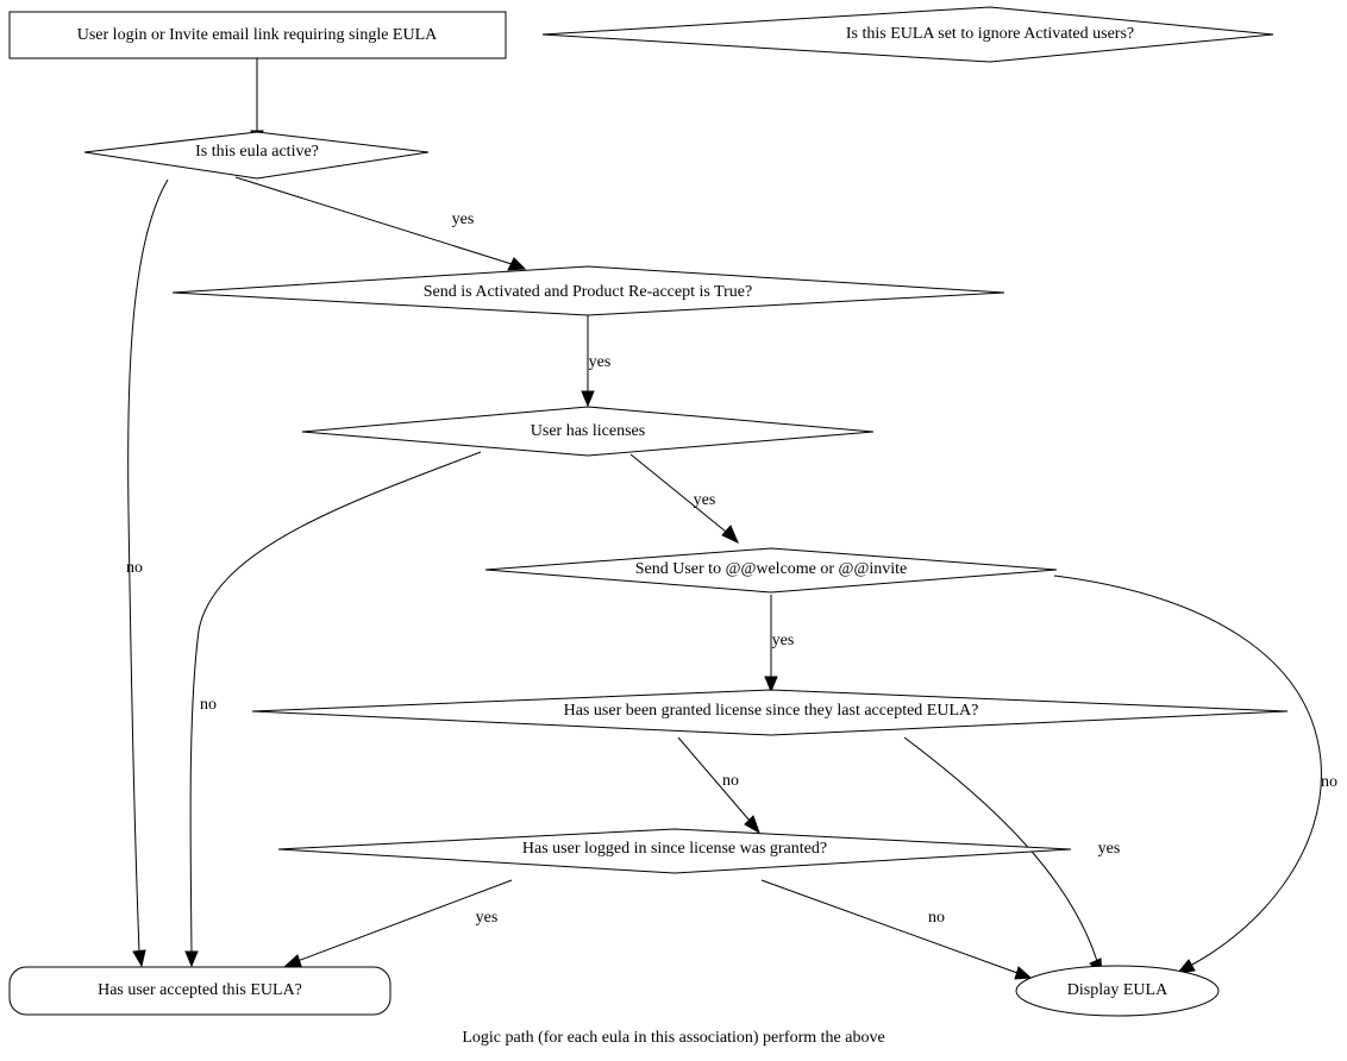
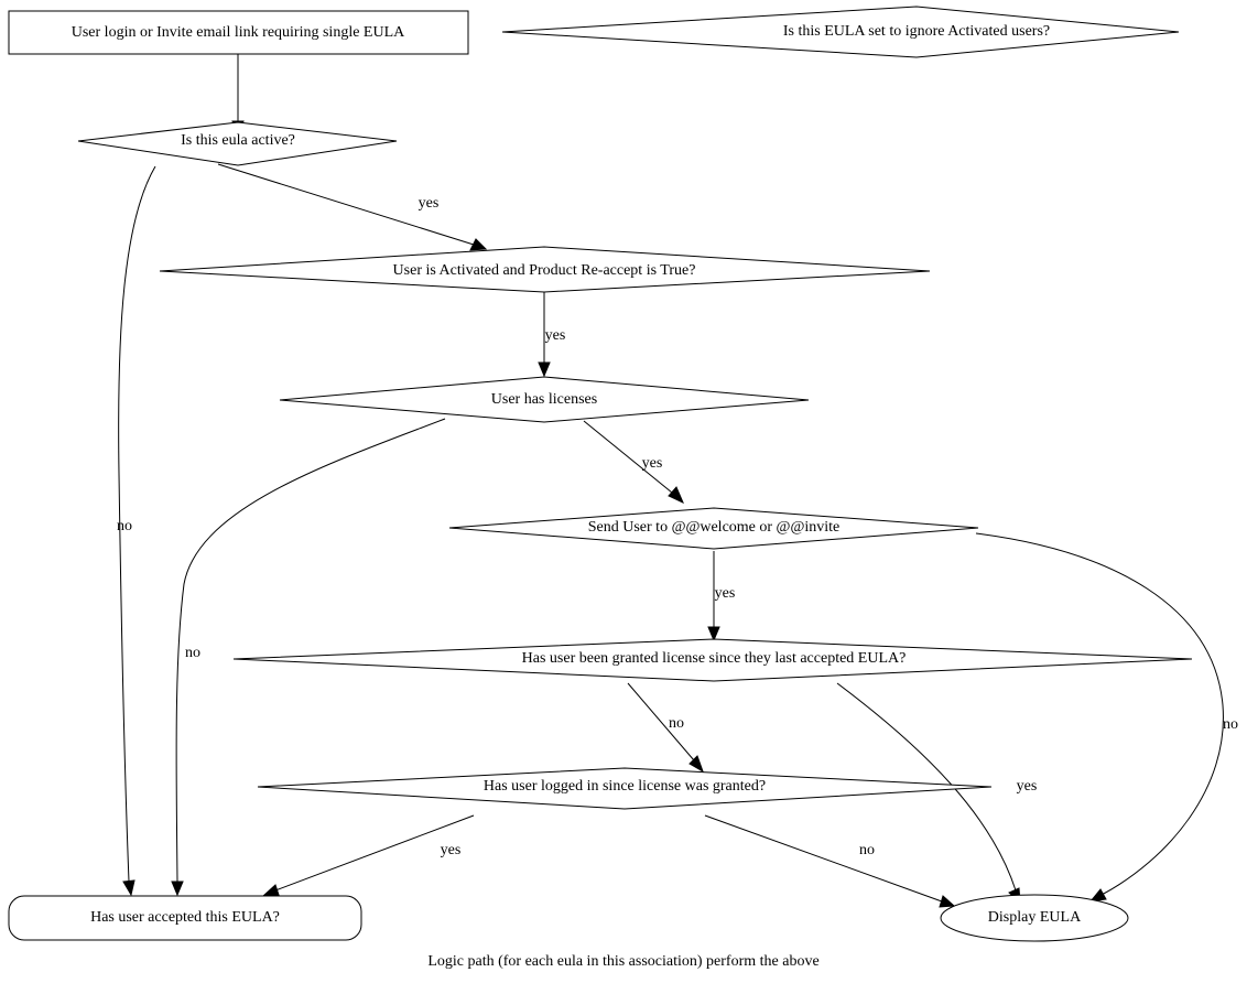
  yes
  no
  yes
  yes
  no
  yes
  no
  no
  yes
  yes
  no
  User login or Invite email link requiring single EULA
  Is this EULA set to ignore Activated users?
  Is this eula active?
- Send is Activated and Product Re-accept is True?
+ User is Activated and Product Re-accept is True?
  User has licenses
  Send User to @@welcome or @@invite
  Has user been granted license since they last accepted EULA?
  Has user logged in since license was granted?
  Has user accepted this EULA?
  Display EULA
  Logic path (for each eula in this association) perform the above
